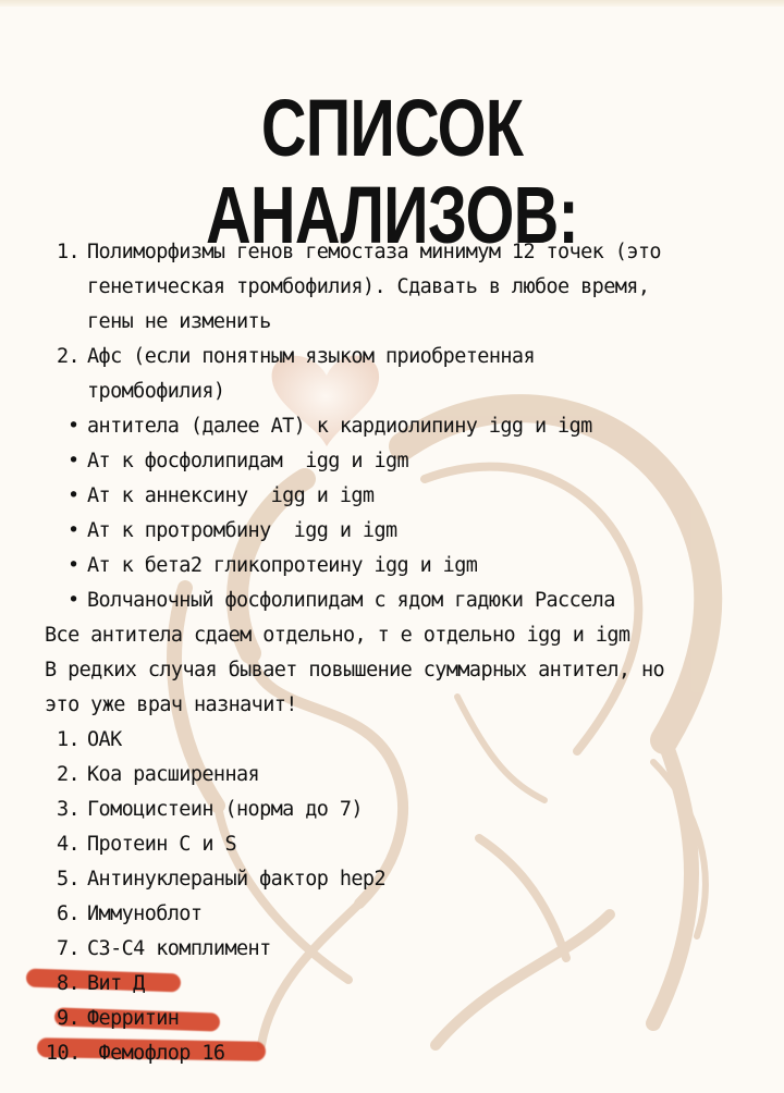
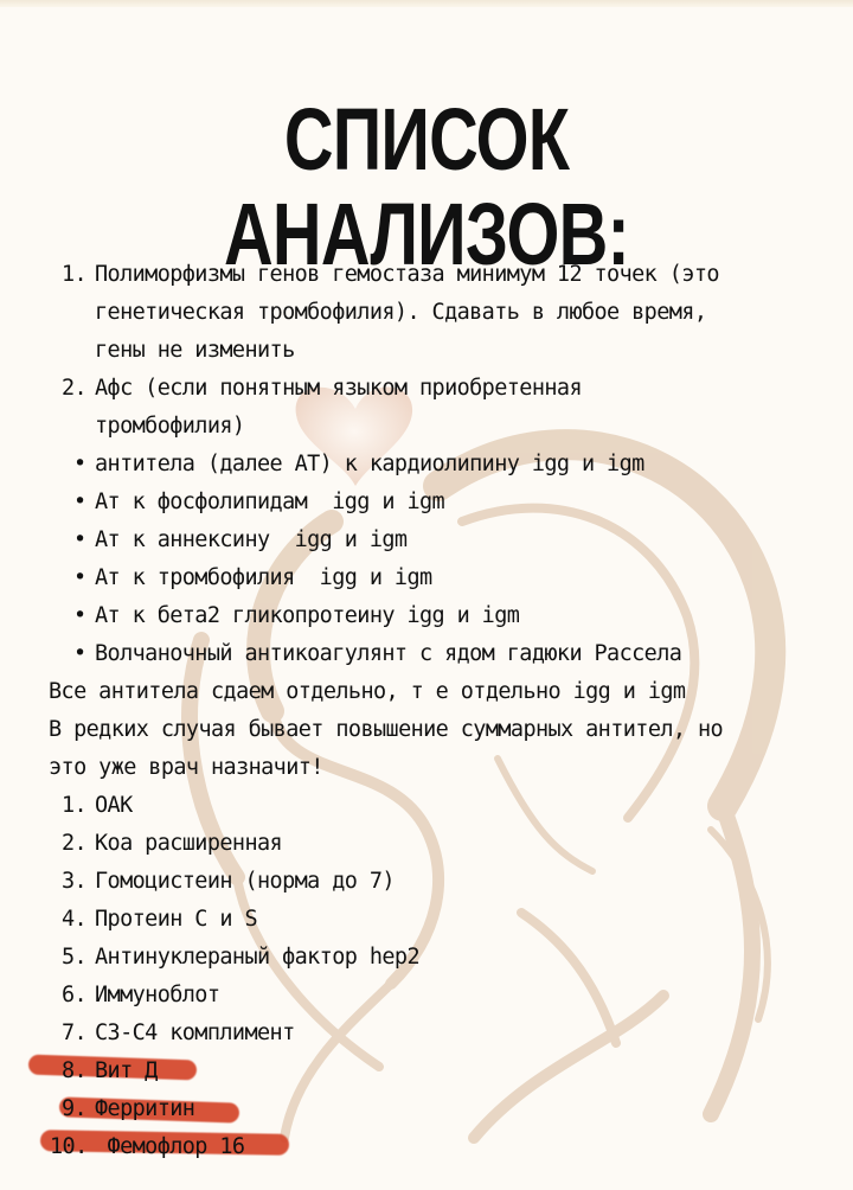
  СПИСОК АНАЛИЗОВ:
  1.
  Полиморфизмы генов гемостаза минимум 12 точек (это
  генетическая тромбофилия). Сдавать в любое время,
  гены не изменить
  2.
  Афс (если понятным языком приобретенная
  тромбофилия)
  •
  антитела (далее АТ) к кардиолипину igg и igm
  •
  Ат к фосфолипидам igg и igm
  •
  Ат к аннексину igg и igm
  •
- Ат к протромбину igg и igm
+ Ат к тромбофилия igg и igm
  •
  Ат к бета2 гликопротеину igg и igm
  •
- Волчаночный фосфолипидам с ядом гадюки Рассела
+ Волчаночный антикоагулянт с ядом гадюки Рассела
  Все антитела сдаем отдельно, т е отдельно igg и igm
  В редких случая бывает повышение суммарных антител, но
  это уже врач назначит!
  1.
  ОАК
  2.
  Коа расширенная
  3.
  Гомоцистеин (норма до 7)
  4.
  Протеин С и S
  5.
  Антинуклераный фактор hep2
  6.
  Иммуноблот
  7.
  С3-С4 комплимент
  8.
  Вит Д
  9.
  Ферритин
  10.
  Фемофлор 16
